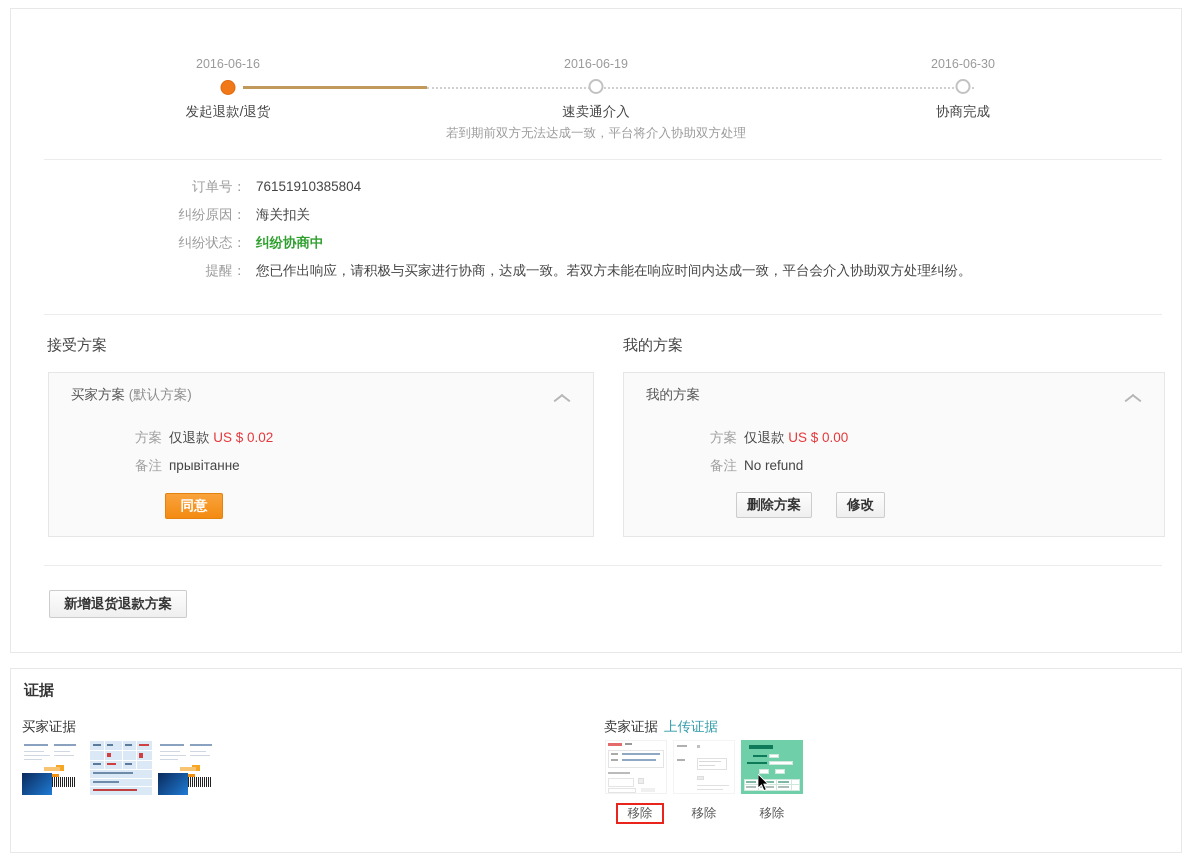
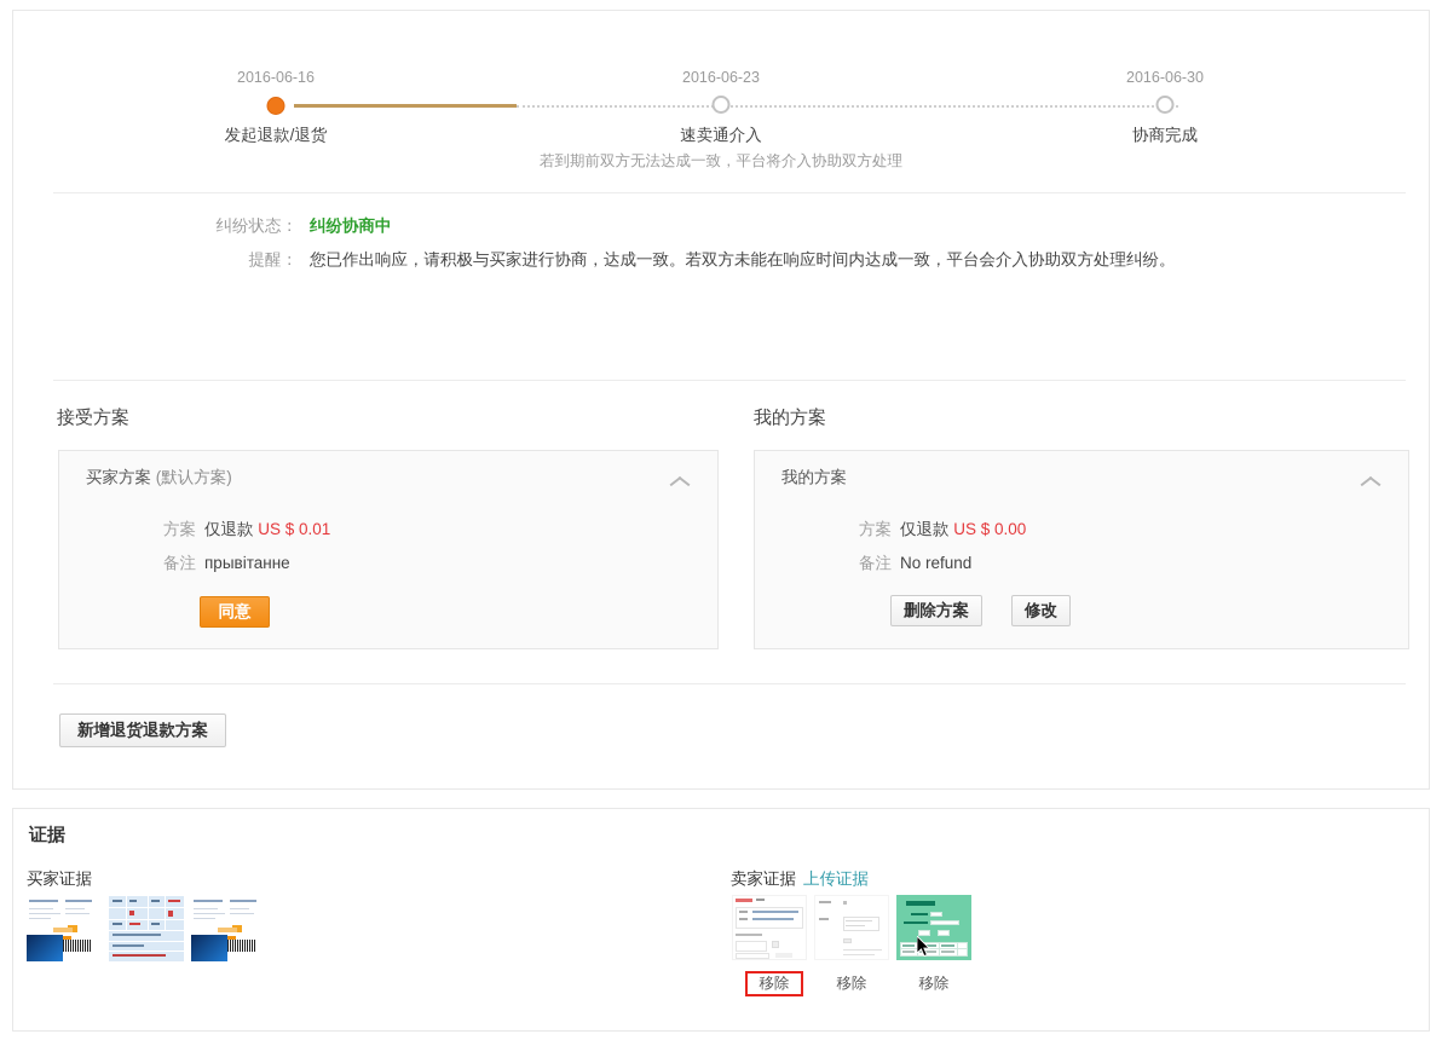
  2016-06-16
  发起退款/退货
- 2016-06-19
+ 2016-06-23
  速卖通介入
  若到期前双方无法达成一致，平台将介入协助双方处理
  2016-06-30
  协商完成
- 订单号：
- 76151910385804
- 纠纷原因：
- 海关扣关
  纠纷状态：
  纠纷协商中
  提醒：
  您已作出响应，请积极与买家进行协商，达成一致。若双方未能在响应时间内达成一致，平台会介入协助双方处理纠纷。
  接受方案
  买家方案 (默认方案)
  方案
- 仅退款 US $ 0.02
+ 仅退款 US $ 0.01
  备注
  прывітанне
  同意
  我的方案
  我的方案
  方案
  仅退款 US $ 0.00
  备注
  No refund
  删除方案
  修改
  新增退货退款方案
  证据
  买家证据
  卖家证据
  上传证据
  移除
  移除
  移除
